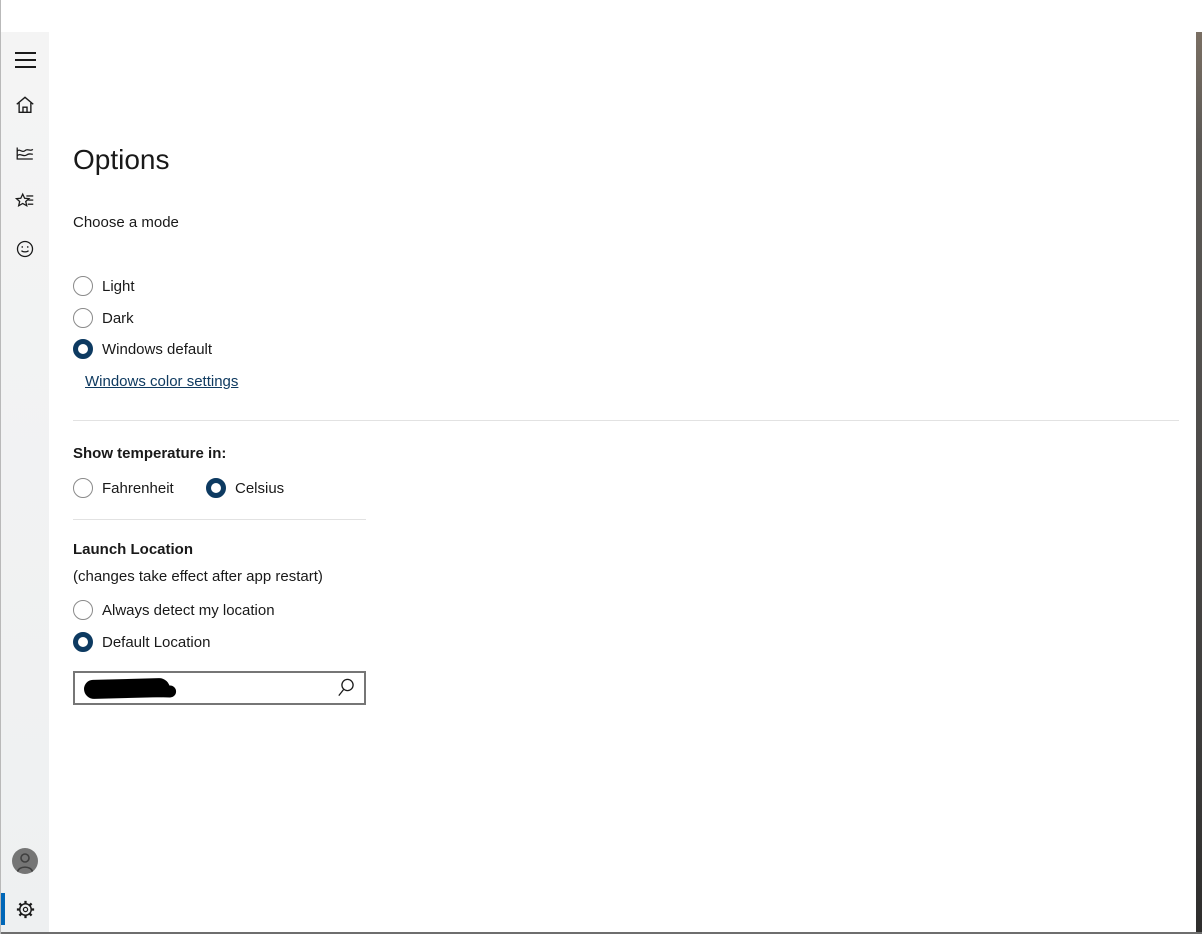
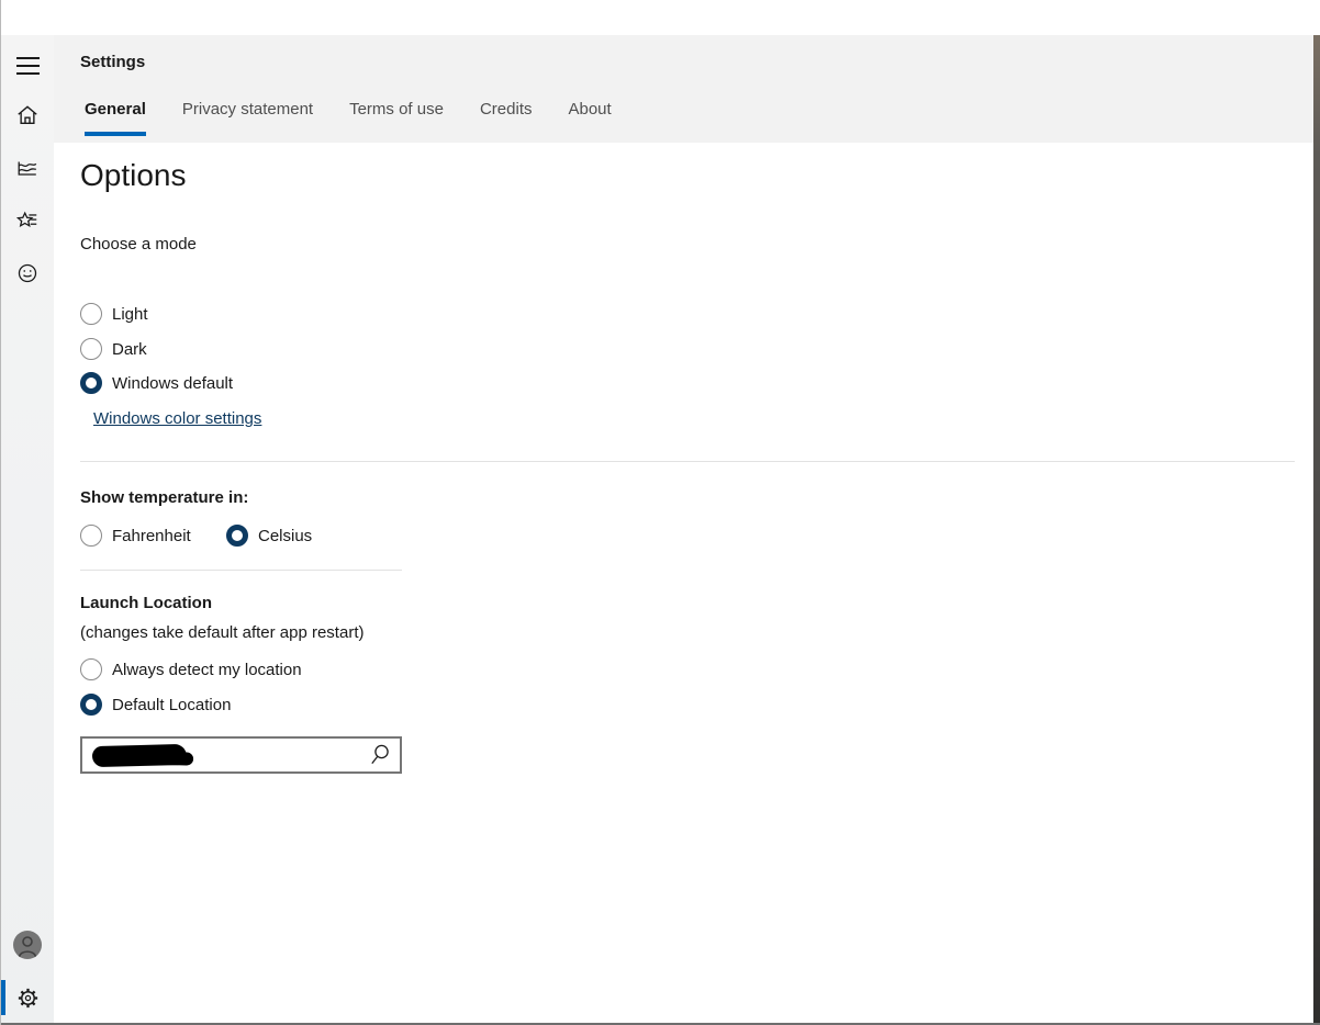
+ Settings
+ General
+ Privacy statement
+ Terms of use
+ Credits
+ About
  Options
  Choose a mode
  Light
  Dark
  Windows default
  Windows color settings
  Show temperature in:
  Fahrenheit
  Celsius
  Launch Location
- (changes take effect after app restart)
+ (changes take default after app restart)
  Always detect my location
  Default Location
